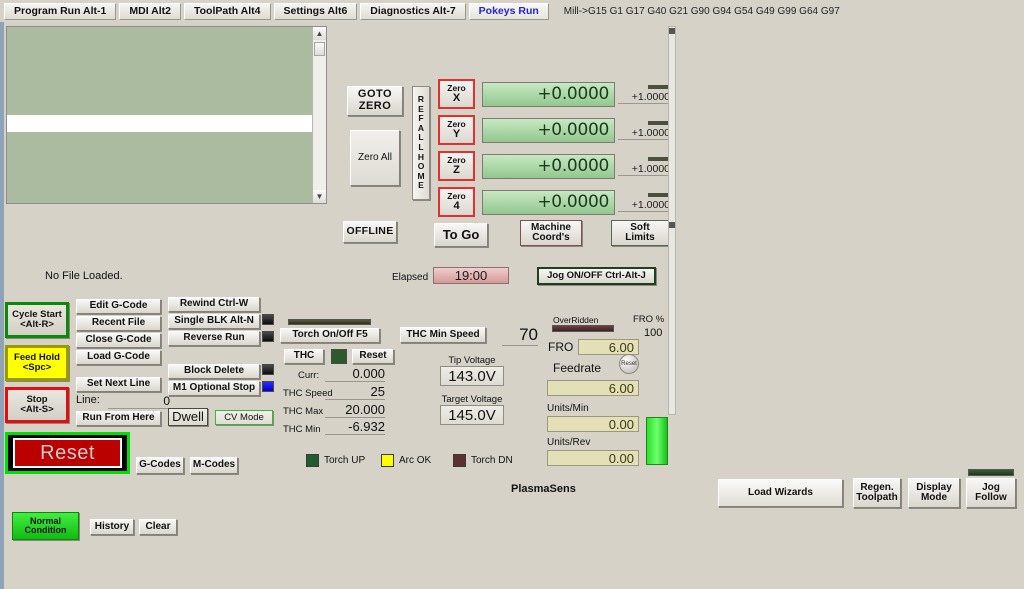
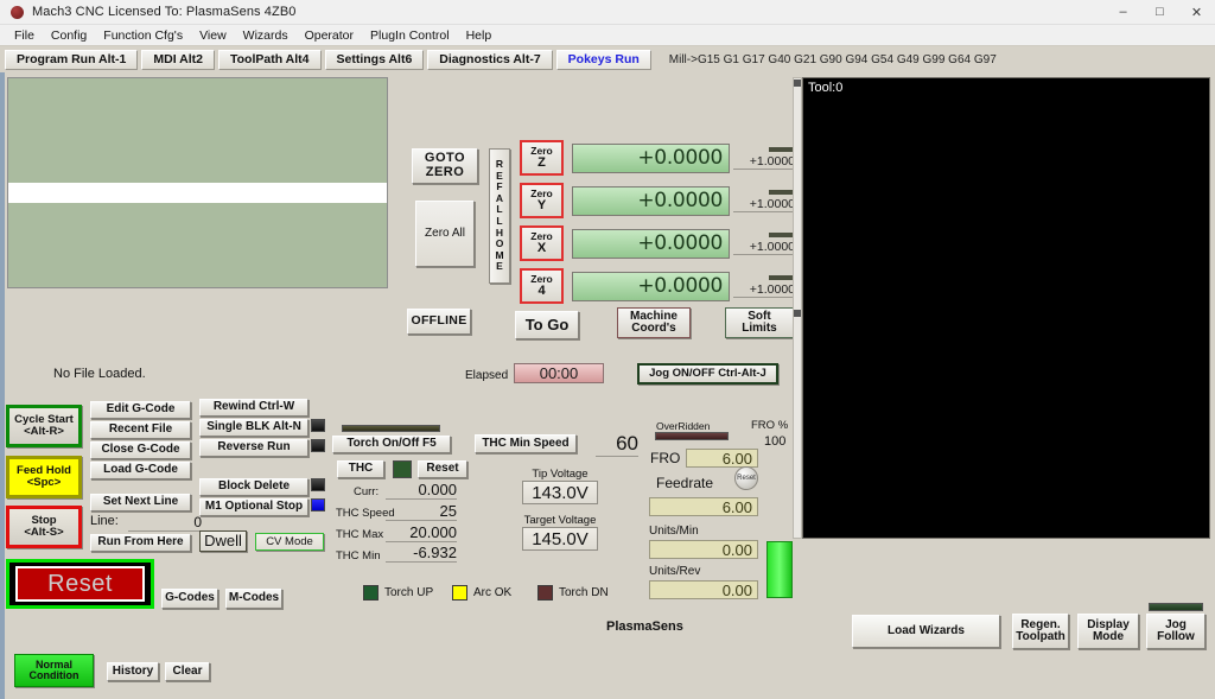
+ Mach3 CNC Licensed To: PlasmaSens 4ZB0
+ –
+ □
+ ✕
+ File
+ Config
+ Function Cfg's
+ View
+ Wizards
+ Operator
+ PlugIn Control
+ Help
  Program Run Alt-1
  MDI Alt2
  ToolPath Alt4
  Settings Alt6
  Diagnostics Alt-7
  Pokeys Run
  Mill->G15 G1 G17 G40 G21 G90 G94 G54 G49 G99 G64 G97
- ▲
- ▼
  GOTO ZERO
  Zero All
  R
  E
  F
  A
  L
  L
  H
  O
  M
  E
  Zero
- X
+ Z
  +0.0000
  +1.000
  Zero
  Y
  +0.0000
  +1.000
  Zero
- Z
+ X
  +0.0000
  +1.000
  Zero
  4
  +0.0000
  +1.000
  OFFLINE
  To Go
  Machine
  Coord's
  Soft
  Limits
  No File Loaded.
  Elapsed
- 19:00
+ 00:00
  Jog ON/OFF Ctrl-Alt-J
  Cycle Start
  <Alt-R>
  Feed Hold
  <Spc>
  Stop
  <Alt-S>
  Reset
  Normal
  Condition
  History
  Clear
  Edit G-Code
  Recent File
  Close G-Code
  Load G-Code
  Rewind Ctrl-W
  Single BLK Alt-N
  Reverse Run
  Block Delete
  M1 Optional Stop
  Set Next Line
  Line:
  0
  Run From Here
  Dwell
  CV Mode
  G-Codes
  M-Codes
  Torch On/Off F5
  THC
  Reset
  Curr:
  0.000
  THC Speed
  25
  THC Max
  20.000
  THC Min
  -6.932
  THC Min Speed
- 70
+ 60
  Tip Voltage
  143.0V
  Target Voltage
  145.0V
  OverRidden
  FRO
  6.00
  FRO %
  100
  Feedrate
  6.00
  Units/Min
  0.00
  Units/Rev
  0.00
  Torch UP
  Arc OK
  Torch DN
  PlasmaSens
+ Tool:0
  Load Wizards
  Regen.
  Toolpath
  Display
  Mode
  Jog
  Follow
